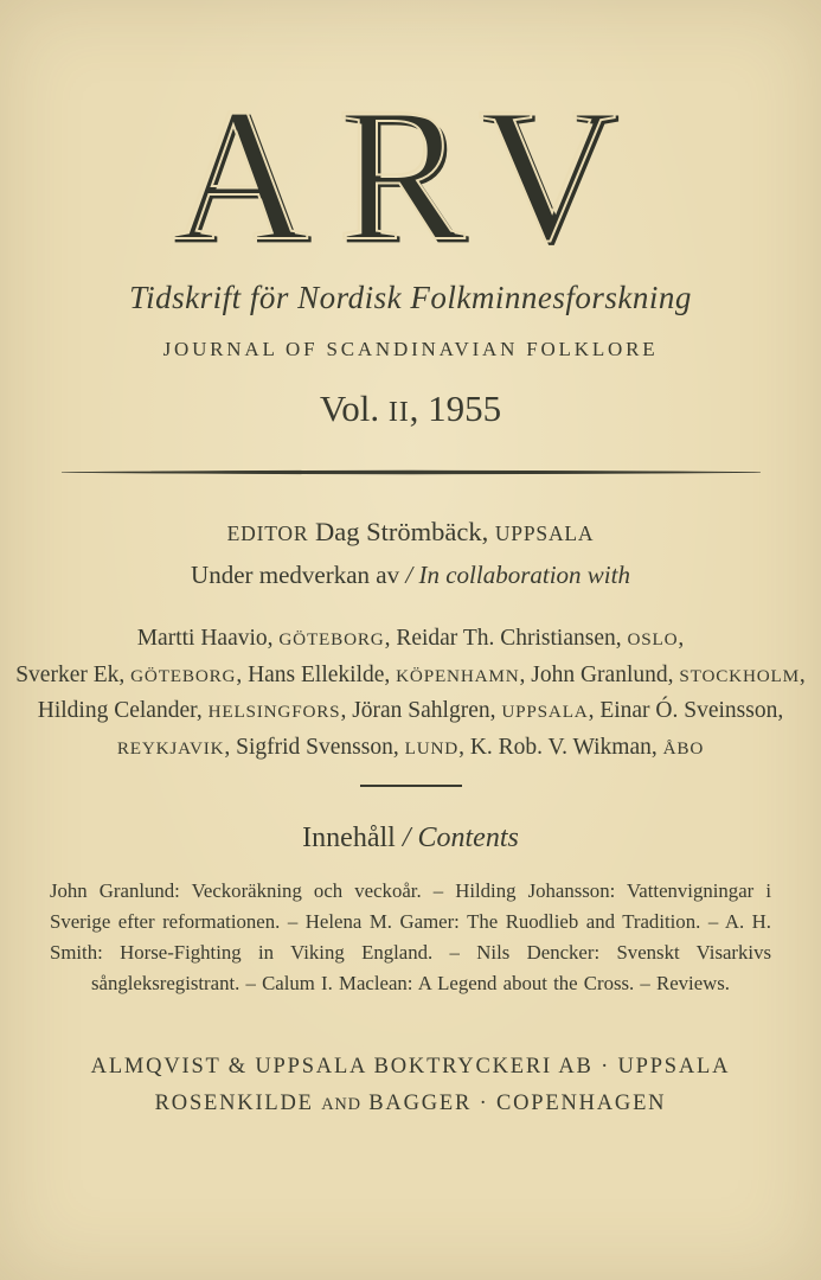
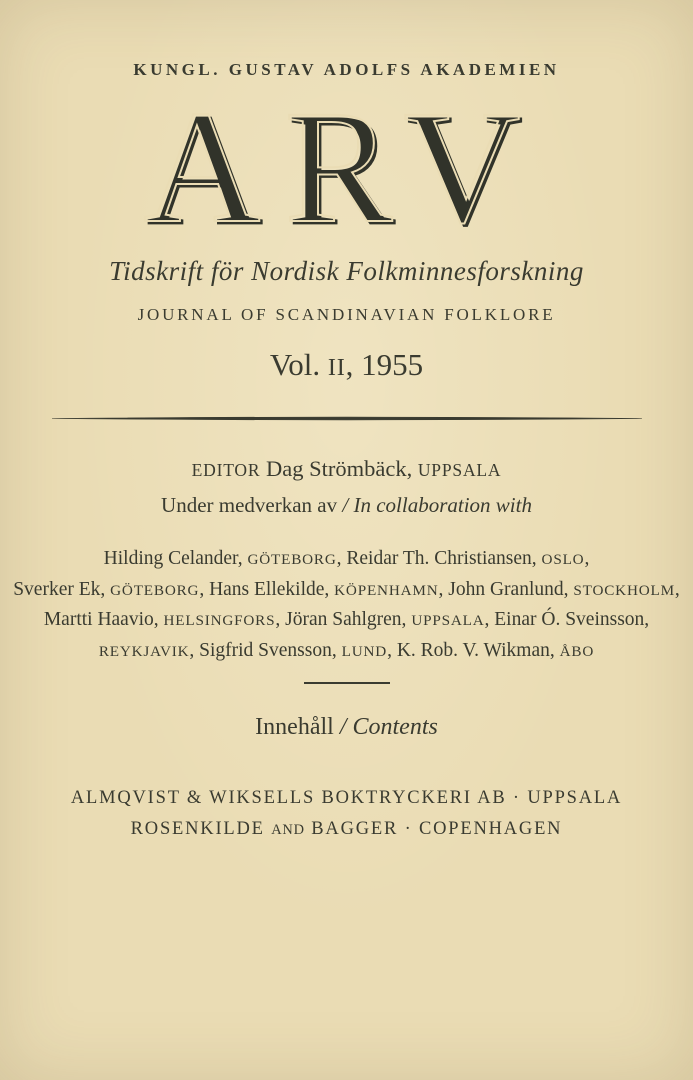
+ KUNGL. GUSTAV ADOLFS AKADEMIEN
  ARV
  Tidskrift för Nordisk Folkminnesforskning
  JOURNAL OF SCANDINAVIAN FOLKLORE
  Vol. II, 1955
  EDITOR Dag Strömbäck, UPPSALA
  Under medverkan av / In collaboration with
- Martti Haavio, GÖTEBORG, Reidar Th. Christiansen, OSLO,
+ Hilding Celander, GÖTEBORG, Reidar Th. Christiansen, OSLO,
  Sverker Ek, GÖTEBORG, Hans Ellekilde, KÖPENHAMN, John Granlund, STOCKHOLM,
- Hilding Celander, HELSINGFORS, Jöran Sahlgren, UPPSALA, Einar Ó. Sveinsson,
+ Martti Haavio, HELSINGFORS, Jöran Sahlgren, UPPSALA, Einar Ó. Sveinsson,
  REYKJAVIK, Sigfrid Svensson, LUND, K. Rob. V. Wikman, ÅBO
  Innehåll / Contents
- John Granlund: Veckoräkning och veckoår. – Hilding Johansson: Vattenvigningar i Sverige efter reformationen. – Helena M. Gamer: The Ruodlieb and Tradition. – A. H. Smith: Horse-Fighting in Viking England. – Nils Dencker: Svenskt Visarkivs sångleksregistrant. – Calum I. Maclean: A Legend about the Cross. – Reviews.
- ALMQVIST & UPPSALA BOKTRYCKERI AB · UPPSALA
+ ALMQVIST & WIKSELLS BOKTRYCKERI AB · UPPSALA
  ROSENKILDE AND BAGGER · COPENHAGEN
